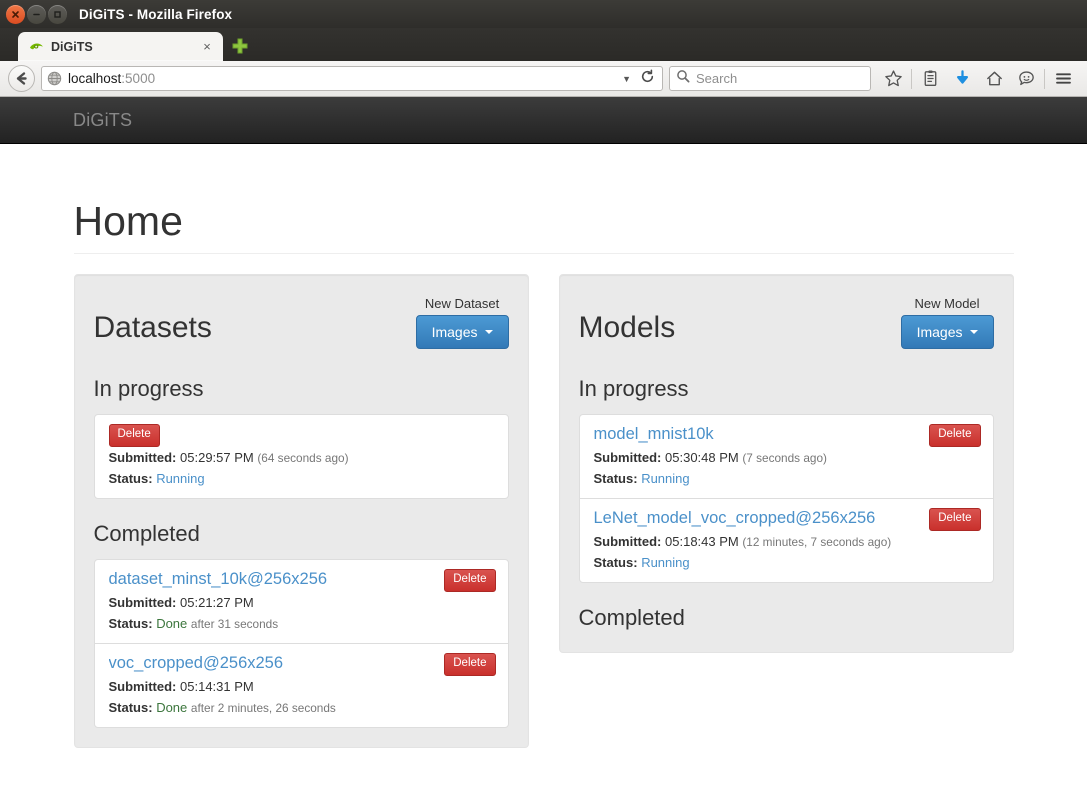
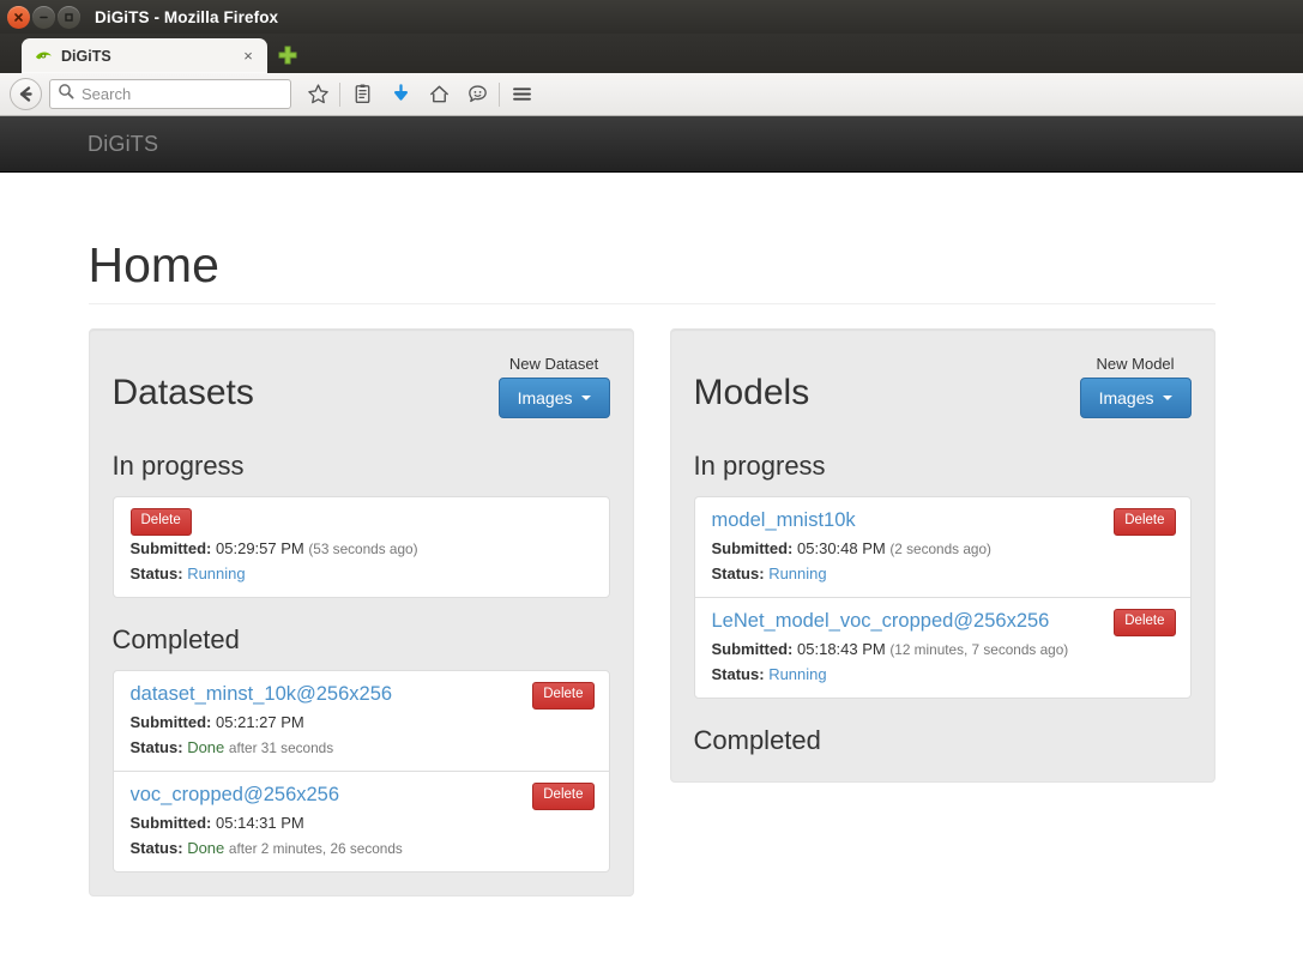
  DiGiTS - Mozilla Firefox
  DiGiTS
  ×
- localhost:5000
- ▼
  Search
  DiGiTS
  Home
  Datasets
  New Dataset
  Images
  In progress
  Delete
- Submitted: 05:29:57 PM (64 seconds ago)
+ Submitted: 05:29:57 PM (53 seconds ago)
  Status: Running
  Completed
  dataset_minst_10k@256x256
  Delete
  Submitted: 05:21:27 PM
  Status: Done after 31 seconds
  voc_cropped@256x256
  Delete
  Submitted: 05:14:31 PM
  Status: Done after 2 minutes, 26 seconds
  Models
  New Model
  Images
  In progress
  model_mnist10k
  Delete
- Submitted: 05:30:48 PM (7 seconds ago)
+ Submitted: 05:30:48 PM (2 seconds ago)
  Status: Running
  LeNet_model_voc_cropped@256x256
  Delete
  Submitted: 05:18:43 PM (12 minutes, 7 seconds ago)
  Status: Running
  Completed
